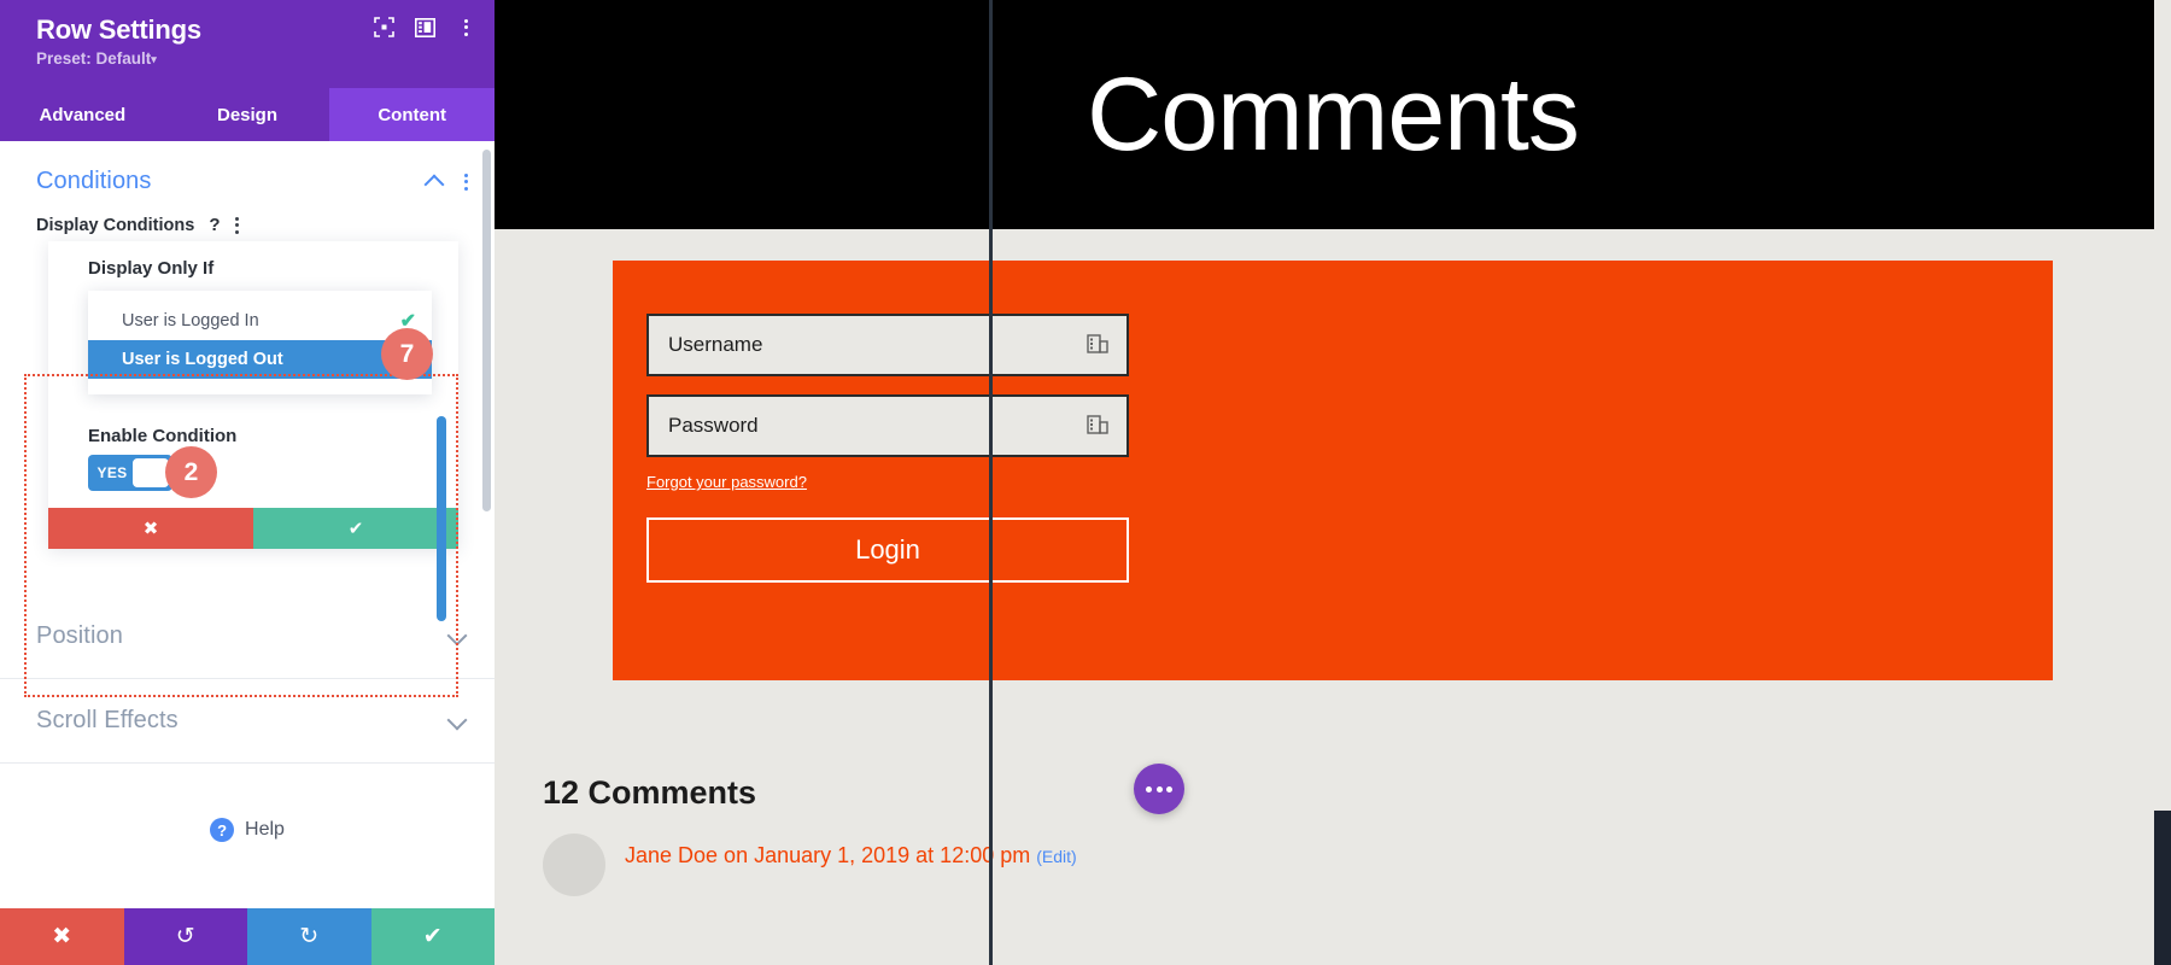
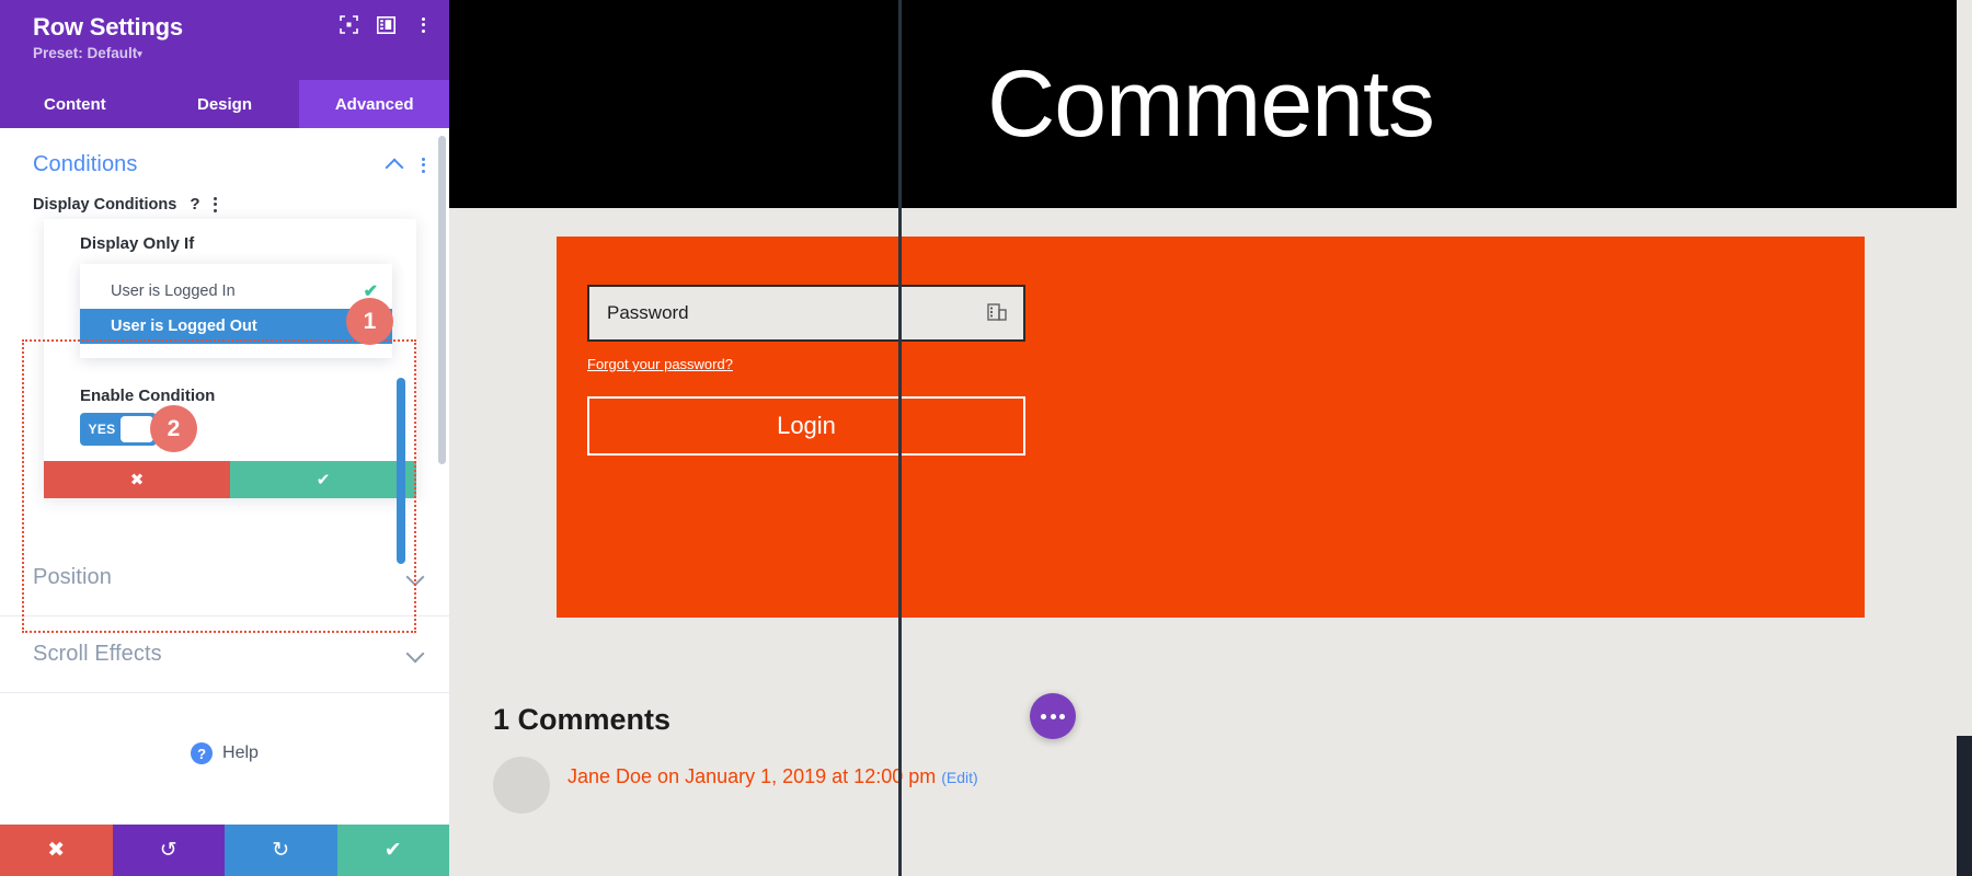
  Row Settings
  Preset: Default▾
- Advanced
+ Content
  Design
- Content
+ Advanced
  Conditions
  Display Conditions
  ?
  Display Only If
  User is Logged In
  ✔
  User is Logged Out
  Enable Condition
  YES
  ✖
  ✔
  Position
  Scroll Effects
  ?
  Help
  ✖
  ↺
  ↻
  ✔
- 7
+ 1
  2
  Comments
- Username
  Password
  Forgot your password?
  Login
- 12 Comments
+ 1 Comments
  Jane Doe on January 1, 2019 at 12:0 pm (Edit)
